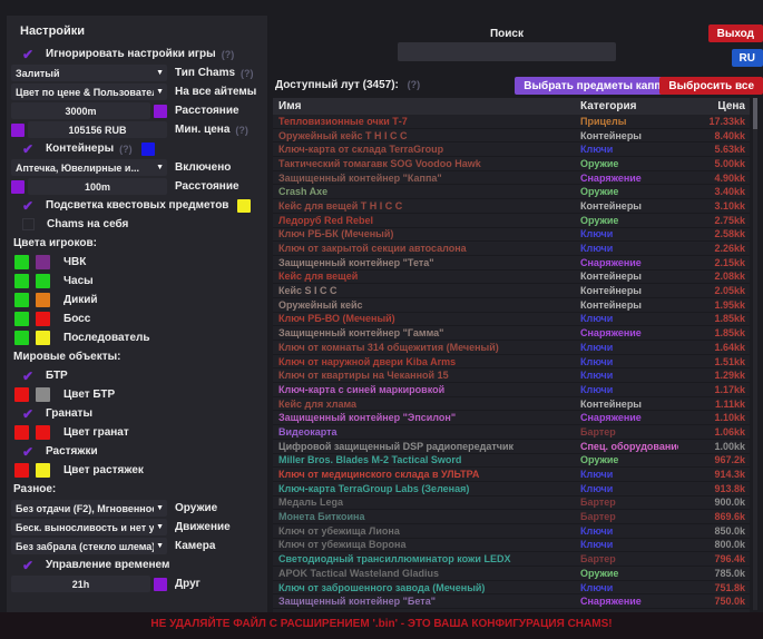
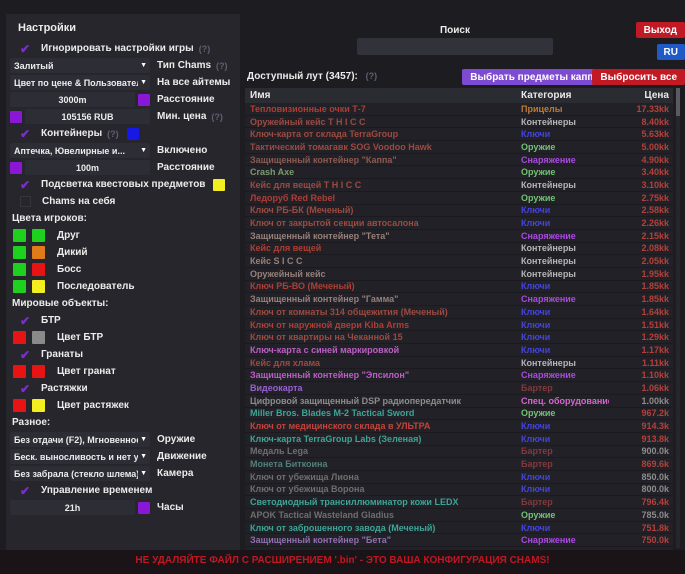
  Настройки
  ✔
  Игнорировать настройки игры
  (?)
  Залитый
  Тип Chams
  (?)
  Цвет по цене & Пользовате
  На все айтемы
  3000m
  Расстояние
  105156 RUB
  Мин. цена
  (?)
  ✔
  Контейнеры
  (?)
  Аптечка, Ювелирные и...
  Включено
  100m
  Расстояние
  ✔
  Подсветка квестовых предметов
  Chams на себя
  Цвета игроков:
- ЧВК
- Часы
+ Друг
  Дикий
  Босс
  Последователь
  Мировые объекты:
  ✔
  БТР
  Цвет БТР
  ✔
  Гранаты
  Цвет гранат
  ✔
  Растяжки
  Цвет растяжек
  Разное:
  Без отдачи (F2), Мгновенно
  Оружие
  Беск. выносливость и нет у
  Движение
  Без забрала (стекло шлема)
  Камера
  ✔
  Управление временем
  21h
- Друг
+ Часы
  Поиск
  Выход
  RU
  Доступный лут (3457): (?)
  Выбрать предметы капп
  Выбросить все
  Имя
  Категория
  Цена
  Тепловизионные очки Т-7
  Прицелы
  17.33kk
  Оружейный кейс T H I C C
  Контейнеры
  8.40kk
  Ключ-карта от склада TerraGroup
  Ключи
  5.63kk
  Тактический томагавк SOG Voodoo Hawk
  Оружие
  5.00kk
  Защищенный контейнер "Каппа"
  Снаряжение
  4.90kk
  Crash Axe
  Оружие
  3.40kk
  Кейс для вещей T H I C C
  Контейнеры
  3.10kk
  Ледоруб Red Rebel
  Оружие
  2.75kk
  Ключ РБ-БК (Меченый)
  Ключи
  2.58kk
  Ключ от закрытой секции автосалона
  Ключи
  2.26kk
  Защищенный контейнер "Тета"
  Снаряжение
  2.15kk
  Кейс для вещей
  Контейнеры
  2.08kk
  Кейс S I C C
  Контейнеры
  2.05kk
  Оружейный кейс
  Контейнеры
  1.95kk
  Ключ РБ-ВО (Меченый)
  Ключи
  1.85kk
  Защищенный контейнер "Гамма"
  Снаряжение
  1.85kk
  Ключ от комнаты 314 общежития (Меченый)
  Ключи
  1.64kk
  Ключ от наружной двери Kiba Arms
  Ключи
  1.51kk
  Ключ от квартиры на Чеканной 15
  Ключи
  1.29kk
  Ключ-карта с синей маркировкой
  Ключи
  1.17kk
  Кейс для хлама
  Контейнеры
  1.11kk
  Защищенный контейнер "Эпсилон"
  Снаряжение
  1.10kk
  Видеокарта
  Бартер
  1.06kk
  Цифровой защищенный DSP радиопередатчик
  Спец. оборудовани
  1.00kk
  Miller Bros. Blades M-2 Tactical Sword
  Оружие
  967.2k
  Ключ от медицинского склада в УЛЬТРА
  Ключи
  914.3k
  Ключ-карта TerraGroup Labs (Зеленая)
  Ключи
  913.8k
  Медаль Lega
  Бартер
  900.0k
  Монета Биткоина
  Бартер
  869.6k
  Ключ от убежища Лиона
  Ключи
  850.0k
  Ключ от убежища Ворона
  Ключи
  800.0k
  Светодиодный трансиллюминатор кожи LEDX
  Бартер
  796.4k
  APOK Tactical Wasteland Gladius
  Оружие
  785.0k
  Ключ от заброшенного завода (Меченый)
  Ключи
  751.8k
  Защищенный контейнер "Бета"
  Снаряжение
  750.0k
  НЕ УДАЛЯЙТЕ ФАЙЛ С РАСШИРЕНИЕМ '.bin' - ЭТО ВАША КОНФИГУРАЦИЯ CHAMS!
